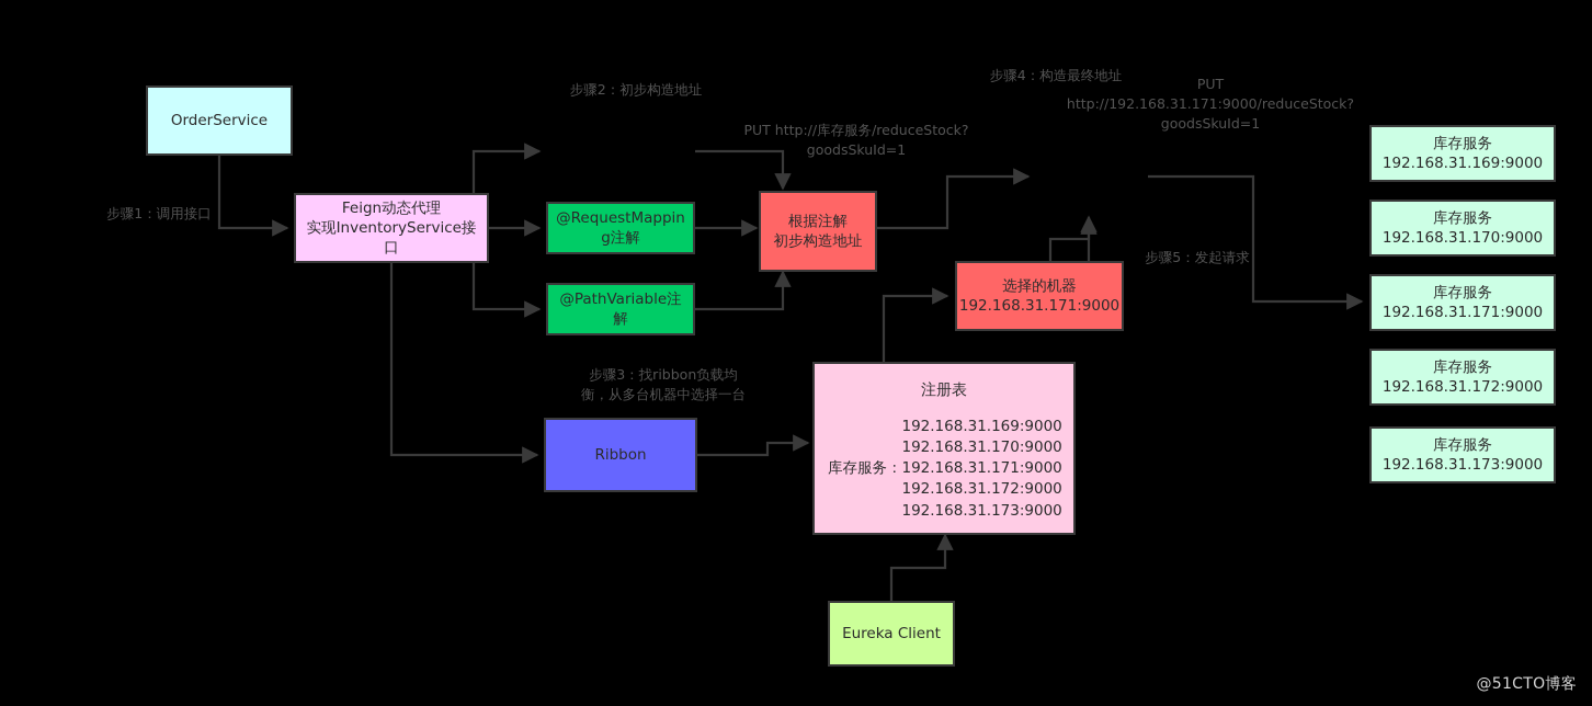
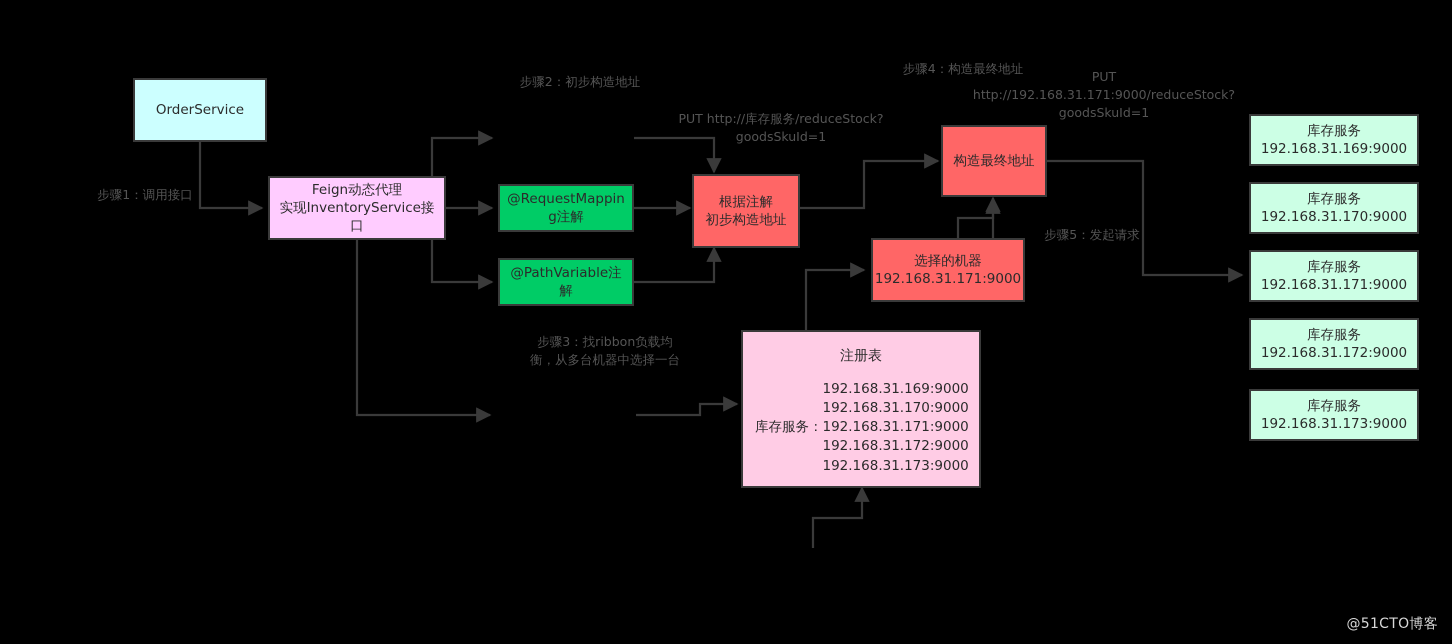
  OrderService
  Feign动态代理
  实现InventoryService接口
  @RequestMappin
  g注解
  @PathVariable注
  解
  根据注解
  初步构造地址
+ 构造最终地址
  选择的机器
  192.168.31.171:9000
- Ribbon
- Eureka Client
  注册表
  库存服务：
  192.168.31.169:9000
  192.168.31.170:9000
  192.168.31.171:9000
  192.168.31.172:9000
  192.168.31.173:9000
  库存服务
  192.168.31.169:9000
  库存服务
  192.168.31.170:9000
  库存服务
  192.168.31.171:9000
  库存服务
  192.168.31.172:9000
  库存服务
  192.168.31.173:9000
  步骤1：调用接口
  步骤2：初步构造地址
  步骤3：找ribbon负载均
  衡，从多台机器中选择一台
  步骤4：构造最终地址
  步骤5：发起请求
  PUT http://库存服务/reduceStock?
  goodsSkuId=1
  PUT
  http://192.168.31.171:9000/reduceStock?
  goodsSkuId=1
  @51CTO博客
